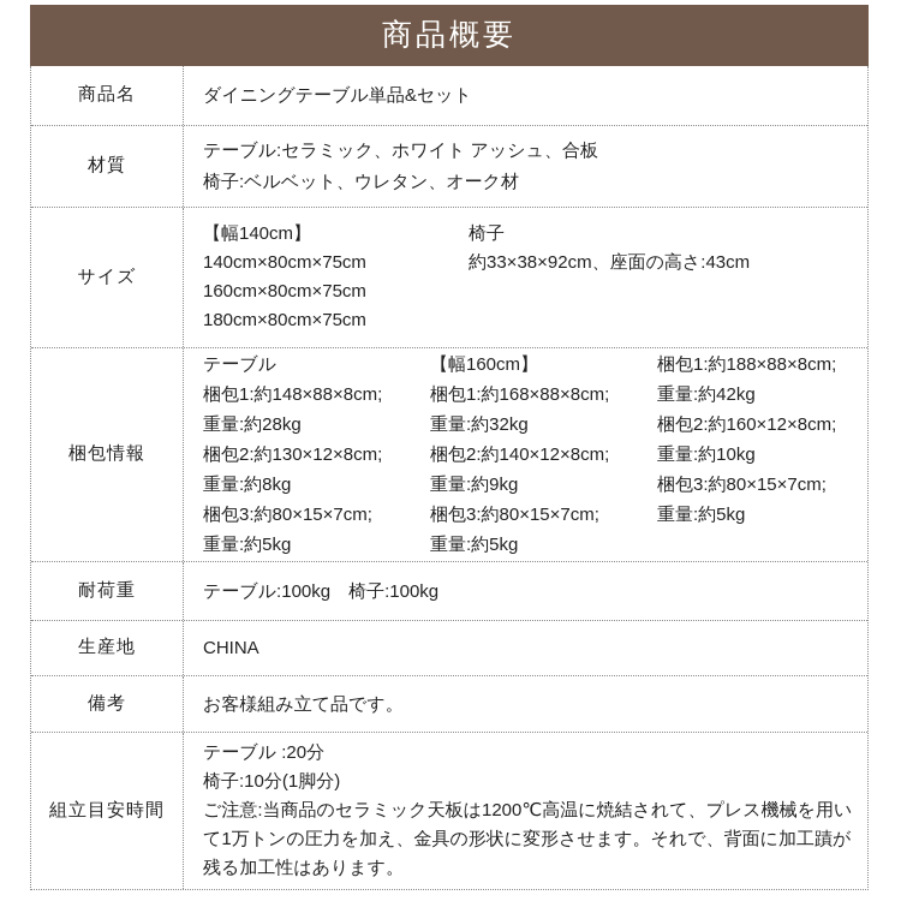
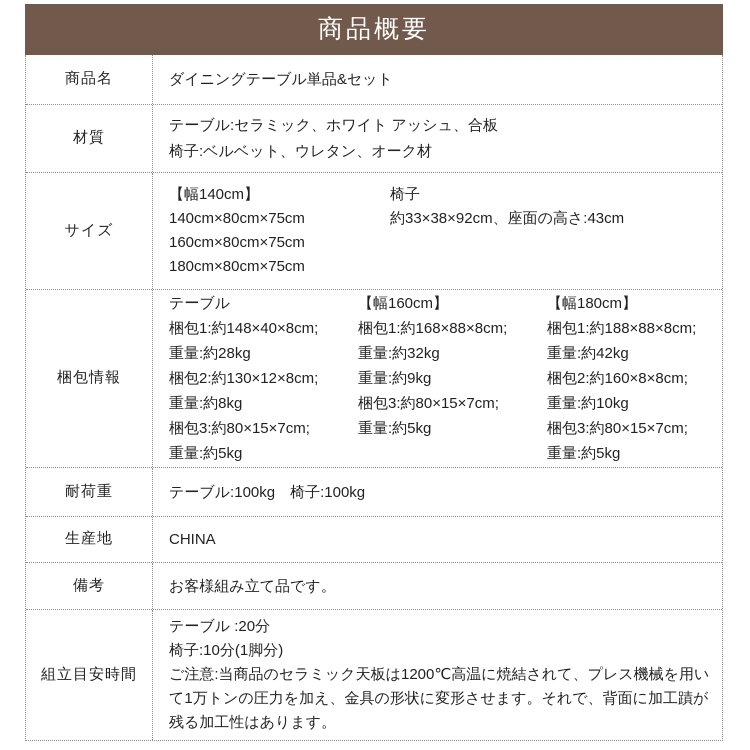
  商品概要
  商品名
  ダイニングテーブル単品&セット
  材質
  テーブル:セラミック、ホワイト アッシュ、合板
  椅子:ベルベット、ウレタン、オーク材
  サイズ
  【幅140cm】
  140cm×80cm×75cm
  160cm×80cm×75cm
  180cm×80cm×75cm
  椅子
  約33×38×92cm、座面の高さ:43cm
  梱包情報
  テーブル
- 梱包1:約148×88×8cm;
+ 梱包1:約148×40×8cm;
  重量:約28kg
  梱包2:約130×12×8cm;
  重量:約8kg
  梱包3:約80×15×7cm;
  重量:約5kg
  【幅160cm】
  梱包1:約168×88×8cm;
  重量:約32kg
- 梱包2:約140×12×8cm;
  重量:約9kg
  梱包3:約80×15×7cm;
  重量:約5kg
+ 【幅180cm】
  梱包1:約188×88×8cm;
  重量:約42kg
- 梱包2:約160×12×8cm;
+ 梱包2:約160×8×8cm;
  重量:約10kg
  梱包3:約80×15×7cm;
  重量:約5kg
  耐荷重
  テーブル:100kg 椅子:100kg
  生産地
  CHINA
  備考
  お客様組み立て品です。
  組立目安時間
  テーブル :20分
  椅子:10分(1脚分)
  ご注意:当商品のセラミック天板は1200℃高温に焼結されて、プレス機械を用いて1万トンの圧力を加え、金具の形状に変形させます。それで、背面に加工蹟が残る加工性はあります。
